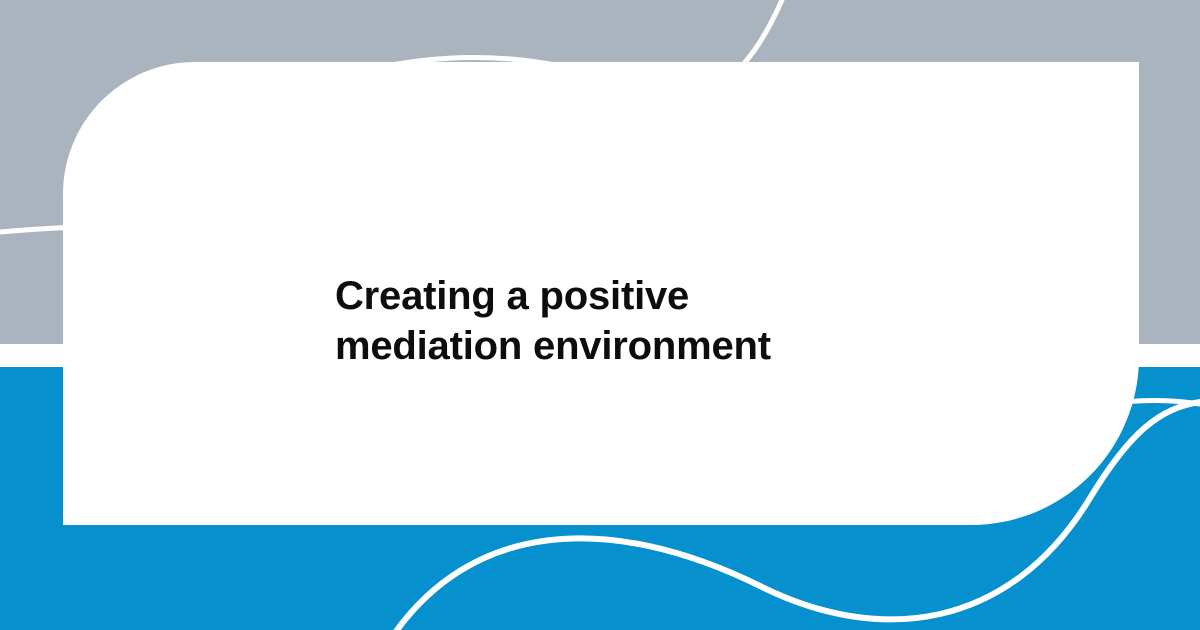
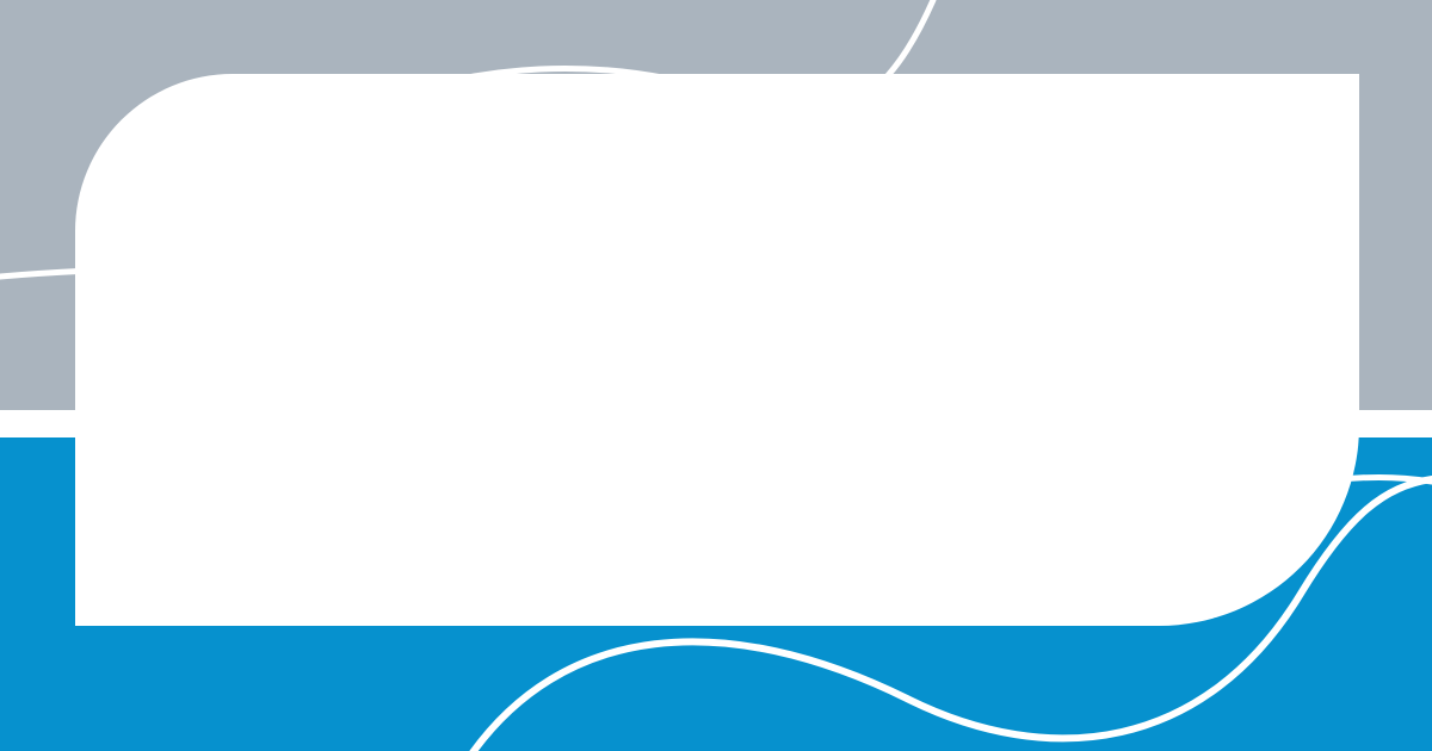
- Creating a positive
- mediation environment
